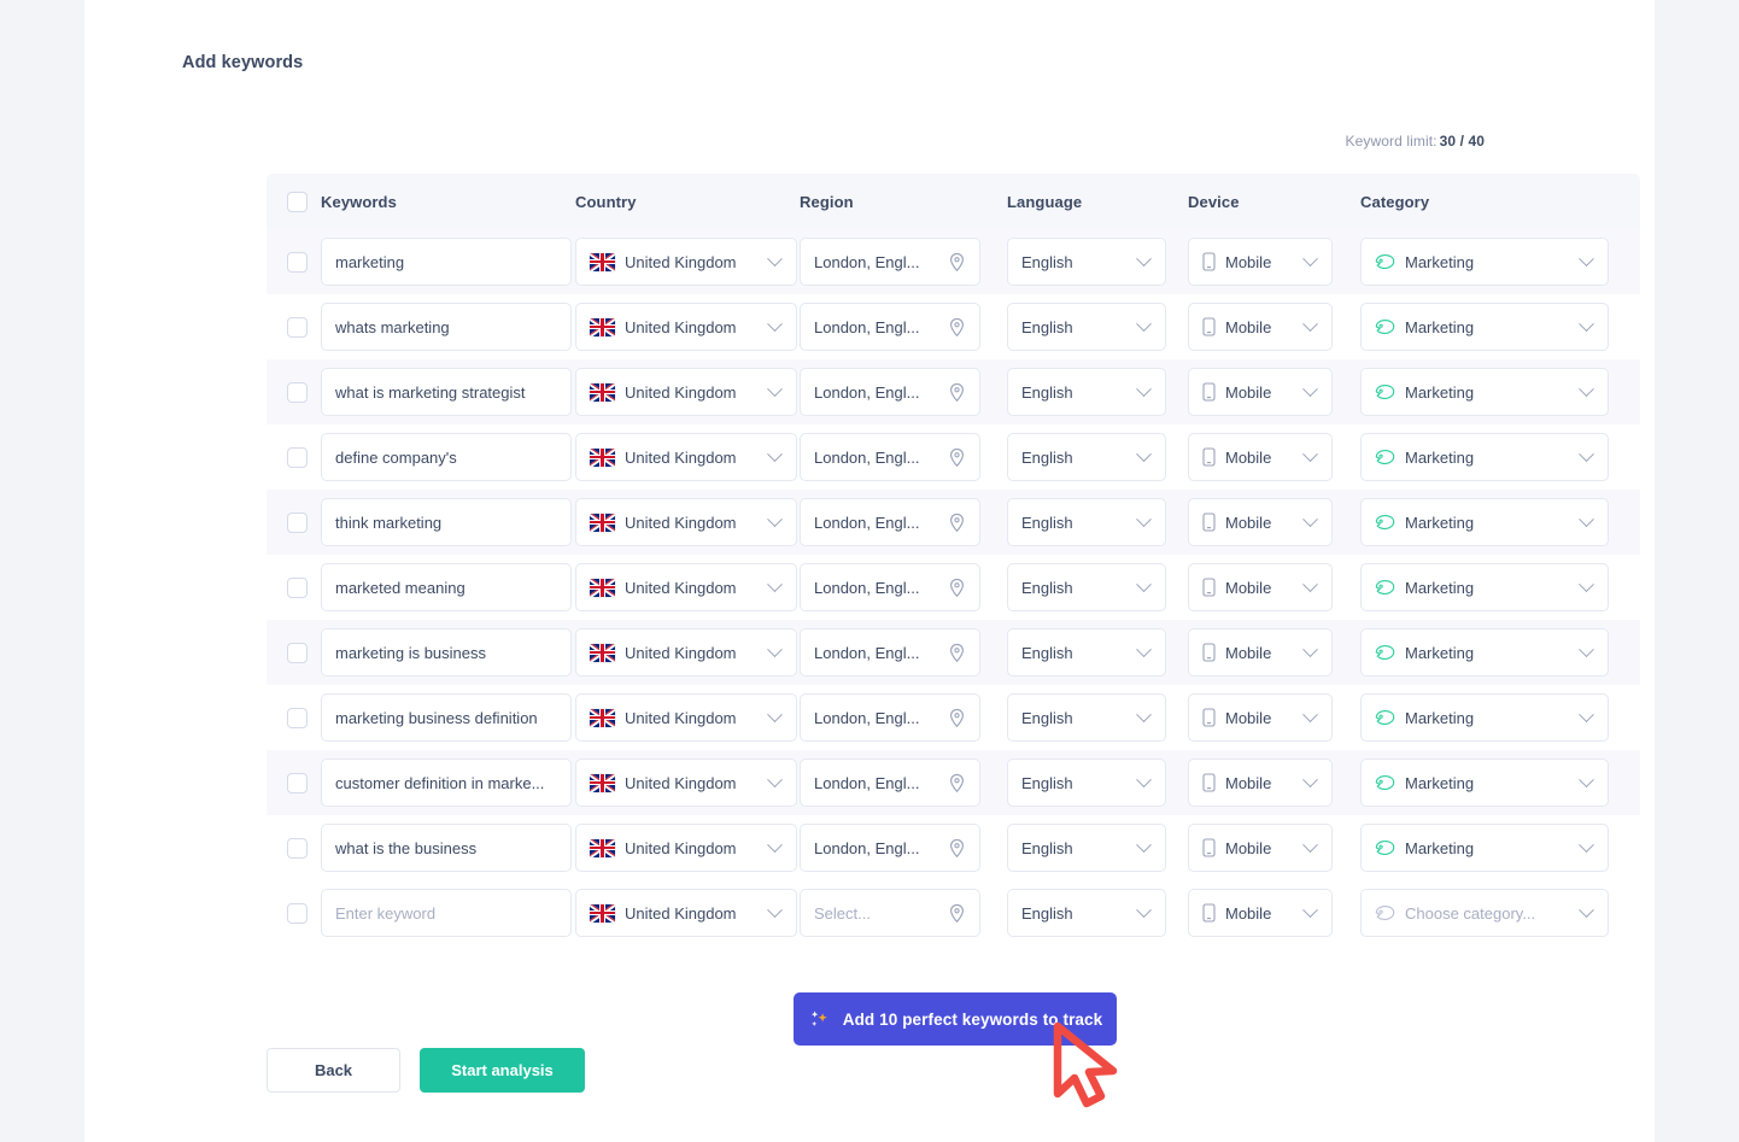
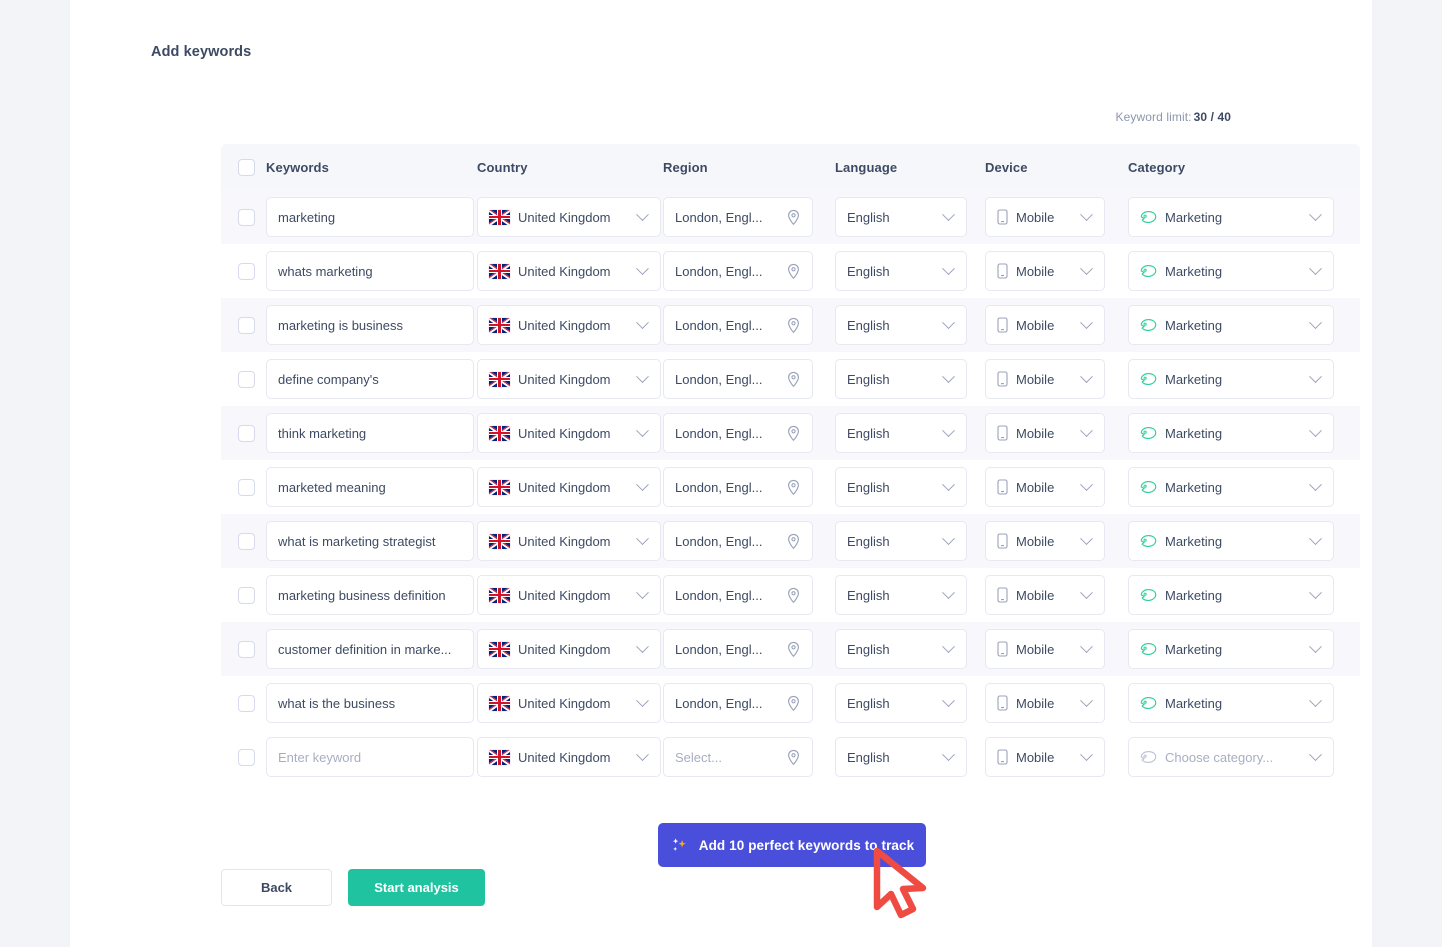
  Add keywords
  Keyword limit: 30 / 40
  Keywords
  Country
  Region
  Language
  Device
  Category
  marketing
  United Kingdom
  London, Engl...
  English
  Mobile
  Marketing
  whats marketing
  United Kingdom
  London, Engl...
  English
  Mobile
  Marketing
- what is marketing strategist
+ marketing is business
  United Kingdom
  London, Engl...
  English
  Mobile
  Marketing
  define company's
  United Kingdom
  London, Engl...
  English
  Mobile
  Marketing
  think marketing
  United Kingdom
  London, Engl...
  English
  Mobile
  Marketing
  marketed meaning
  United Kingdom
  London, Engl...
  English
  Mobile
  Marketing
- marketing is business
+ what is marketing strategist
  United Kingdom
  London, Engl...
  English
  Mobile
  Marketing
  marketing business definition
  United Kingdom
  London, Engl...
  English
  Mobile
  Marketing
  customer definition in marke...
  United Kingdom
  London, Engl...
  English
  Mobile
  Marketing
  what is the business
  United Kingdom
  London, Engl...
  English
  Mobile
  Marketing
  Enter keyword
  United Kingdom
  Select...
  English
  Mobile
  Choose category...
  Add 10 perfect keywords to track
  Back
  Start analysis
